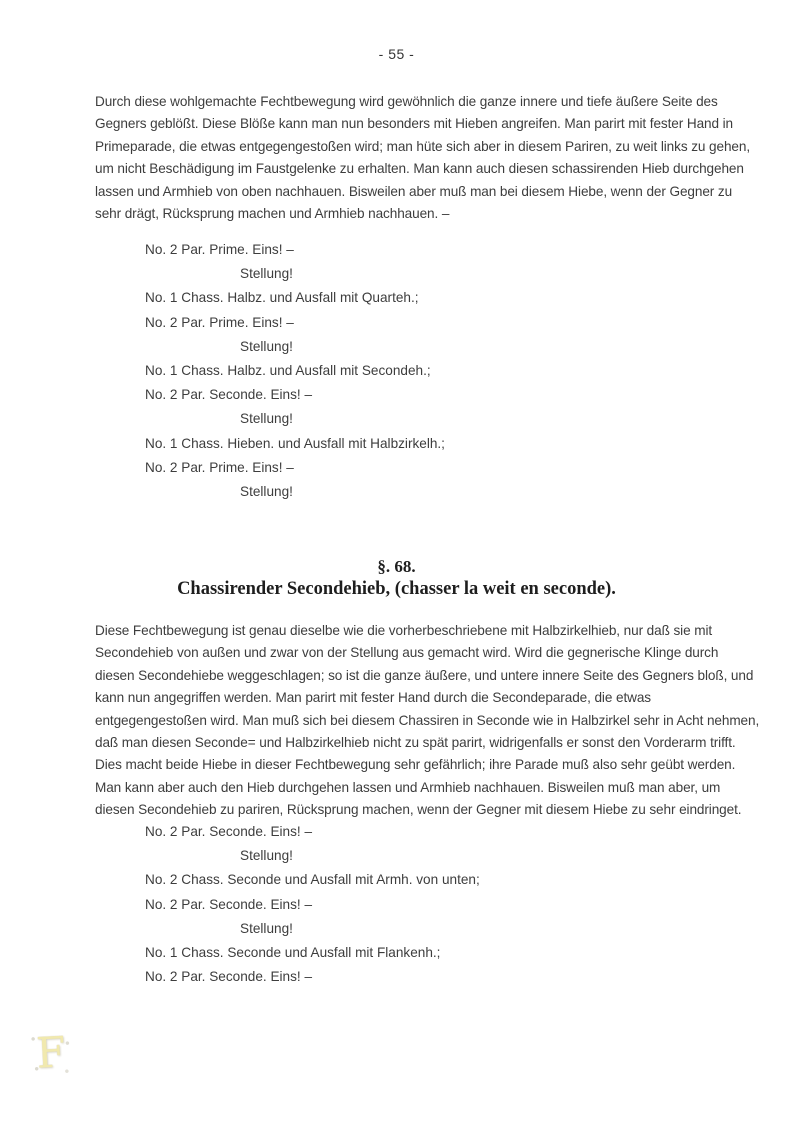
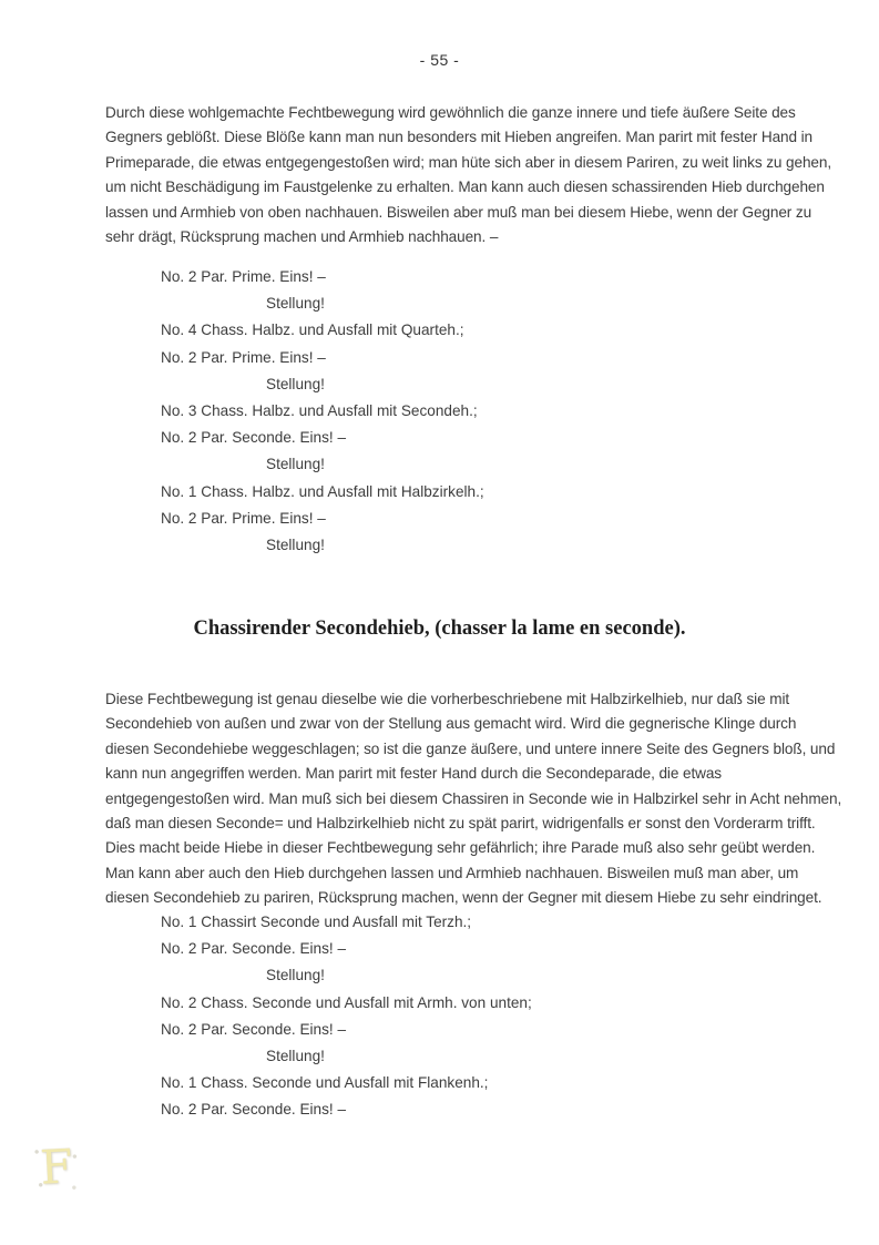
  - 55 -
  Durch diese wohlgemachte Fechtbewegung wird gewöhnlich die ganze innere und tiefe äußere Seite des
  Gegners geblößt. Diese Blöße kann man nun besonders mit Hieben angreifen. Man parirt mit fester Hand in
  Primeparade, die etwas entgegengestoßen wird; man hüte sich aber in diesem Pariren, zu weit links zu gehen,
  um nicht Beschädigung im Faustgelenke zu erhalten. Man kann auch diesen schassirenden Hieb durchgehen
  lassen und Armhieb von oben nachhauen. Bisweilen aber muß man bei diesem Hiebe, wenn der Gegner zu
  sehr drägt, Rücksprung machen und Armhieb nachhauen. –
  No. 2 Par. Prime. Eins! –
  Stellung!
- No. 1 Chass. Halbz. und Ausfall mit Quarteh.;
+ No. 4 Chass. Halbz. und Ausfall mit Quarteh.;
  No. 2 Par. Prime. Eins! –
  Stellung!
- No. 1 Chass. Halbz. und Ausfall mit Secondeh.;
+ No. 3 Chass. Halbz. und Ausfall mit Secondeh.;
  No. 2 Par. Seconde. Eins! –
  Stellung!
- No. 1 Chass. Hieben. und Ausfall mit Halbzirkelh.;
+ No. 1 Chass. Halbz. und Ausfall mit Halbzirkelh.;
  No. 2 Par. Prime. Eins! –
  Stellung!
- §. 68.
- Chassirender Secondehieb, (chasser la weit en seconde).
+ Chassirender Secondehieb, (chasser la lame en seconde).
  Diese Fechtbewegung ist genau dieselbe wie die vorherbeschriebene mit Halbzirkelhieb, nur daß sie mit
  Secondehieb von außen und zwar von der Stellung aus gemacht wird. Wird die gegnerische Klinge durch
  diesen Secondehiebe weggeschlagen; so ist die ganze äußere, und untere innere Seite des Gegners bloß, und
  kann nun angegriffen werden. Man parirt mit fester Hand durch die Secondeparade, die etwas
  entgegengestoßen wird. Man muß sich bei diesem Chassiren in Seconde wie in Halbzirkel sehr in Acht nehmen,
  daß man diesen Seconde= und Halbzirkelhieb nicht zu spät parirt, widrigenfalls er sonst den Vorderarm trifft.
  Dies macht beide Hiebe in dieser Fechtbewegung sehr gefährlich; ihre Parade muß also sehr geübt werden.
  Man kann aber auch den Hieb durchgehen lassen und Armhieb nachhauen. Bisweilen muß man aber, um
  diesen Secondehieb zu pariren, Rücksprung machen, wenn der Gegner mit diesem Hiebe zu sehr eindringet.
+ No. 1 Chassirt Seconde und Ausfall mit Terzh.;
  No. 2 Par. Seconde. Eins! –
  Stellung!
  No. 2 Chass. Seconde und Ausfall mit Armh. von unten;
  No. 2 Par. Seconde. Eins! –
  Stellung!
  No. 1 Chass. Seconde und Ausfall mit Flankenh.;
  No. 2 Par. Seconde. Eins! –
